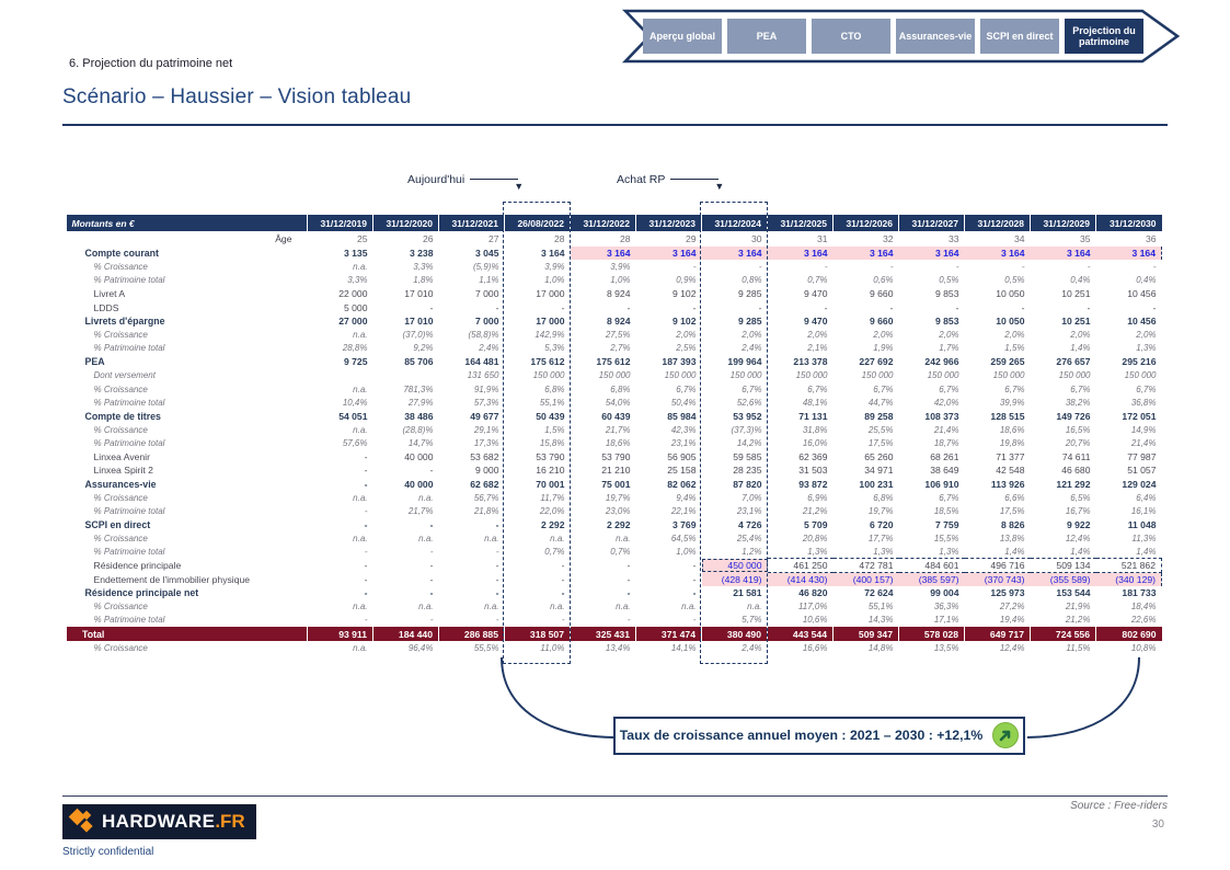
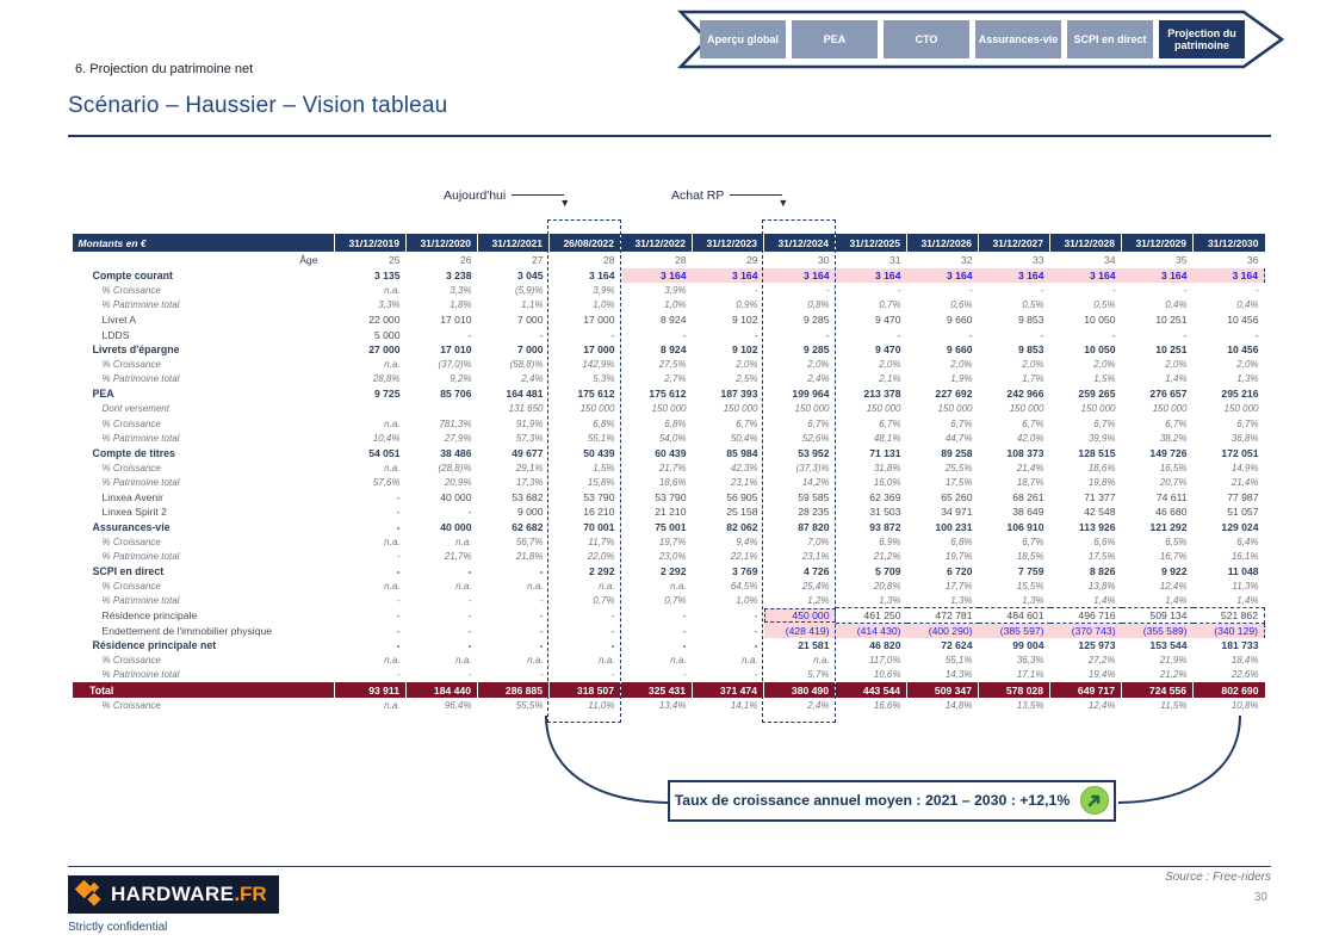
  Aperçu global
  PEA
  CTO
  Assurances-vie
  SCPI en direct
  Projection du patrimoine
  6. Projection du patrimoine net
  Scénario – Haussier – Vision tableau
  Aujourd'hui
  ▼
  Achat RP
  ▼
  Montants en €	31/12/2019	31/12/2020	31/12/2021	26/08/2022	31/12/2022	31/12/2023	31/12/2024	31/12/2025	31/12/2026	31/12/2027	31/12/2028	31/12/2029	31/12/2030
  Âge	25	26	27	28	28	29	30	31	32	33	34	35	36
  Compte courant	3 135	3 238	3 045	3 164	3 164	3 164	3 164	3 164	3 164	3 164	3 164	3 164	3 164
  % Croissance	n.a.	3,3%	(5,9)%	3,9%	3,9%	-	-	-	-	-	-	-	-
  % Patrimoine total	3,3%	1,8%	1,1%	1,0%	1,0%	0,9%	0,8%	0,7%	0,6%	0,5%	0,5%	0,4%	0,4%
  Livret A	22 000	17 010	7 000	17 000	8 924	9 102	9 285	9 470	9 660	9 853	10 050	10 251	10 456
  LDDS	5 000	-	-	-	-	-	-	-	-	-	-	-	-
  Livrets d'épargne	27 000	17 010	7 000	17 000	8 924	9 102	9 285	9 470	9 660	9 853	10 050	10 251	10 456
  % Croissance	n.a.	(37,0)%	(58,8)%	142,9%	27,5%	2,0%	2,0%	2,0%	2,0%	2,0%	2,0%	2,0%	2,0%
  % Patrimoine total	28,8%	9,2%	2,4%	5,3%	2,7%	2,5%	2,4%	2,1%	1,9%	1,7%	1,5%	1,4%	1,3%
  PEA	9 725	85 706	164 481	175 612	175 612	187 393	199 964	213 378	227 692	242 966	259 265	276 657	295 216
  Dont versement			131 650	150 000	150 000	150 000	150 000	150 000	150 000	150 000	150 000	150 000	150 000
  % Croissance	n.a.	781,3%	91,9%	6,8%	6,8%	6,7%	6,7%	6,7%	6,7%	6,7%	6,7%	6,7%	6,7%
  % Patrimoine total	10,4%	27,9%	57,3%	55,1%	54,0%	50,4%	52,6%	48,1%	44,7%	42,0%	39,9%	38,2%	36,8%
  Compte de titres	54 051	38 486	49 677	50 439	60 439	85 984	53 952	71 131	89 258	108 373	128 515	149 726	172 051
  % Croissance	n.a.	(28,8)%	29,1%	1,5%	21,7%	42,3%	(37,3)%	31,8%	25,5%	21,4%	18,6%	16,5%	14,9%
- % Patrimoine total	57,6%	14,7%	17,3%	15,8%	18,6%	23,1%	14,2%	16,0%	17,5%	18,7%	19,8%	20,7%	21,4%
+ % Patrimoine total	57,6%	20,9%	17,3%	15,8%	18,6%	23,1%	14,2%	16,0%	17,5%	18,7%	19,8%	20,7%	21,4%
  Linxea Avenir	-	40 000	53 682	53 790	53 790	56 905	59 585	62 369	65 260	68 261	71 377	74 611	77 987
  Linxea Spirit 2	-	-	9 000	16 210	21 210	25 158	28 235	31 503	34 971	38 649	42 548	46 680	51 057
  Assurances-vie	-	40 000	62 682	70 001	75 001	82 062	87 820	93 872	100 231	106 910	113 926	121 292	129 024
  % Croissance	n.a.	n.a.	56,7%	11,7%	19,7%	9,4%	7,0%	6,9%	6,8%	6,7%	6,6%	6,5%	6,4%
  % Patrimoine total	-	21,7%	21,8%	22,0%	23,0%	22,1%	23,1%	21,2%	19,7%	18,5%	17,5%	16,7%	16,1%
  SCPI en direct	-	-	-	2 292	2 292	3 769	4 726	5 709	6 720	7 759	8 826	9 922	11 048
  % Croissance	n.a.	n.a.	n.a.	n.a.	n.a.	64,5%	25,4%	20,8%	17,7%	15,5%	13,8%	12,4%	11,3%
  % Patrimoine total	-	-	-	0,7%	0,7%	1,0%	1,2%	1,3%	1,3%	1,3%	1,4%	1,4%	1,4%
  Résidence principale	-	-	-	-	-	-	450 000	461 250	472 781	484 601	496 716	509 134	521 862
- Endettement de l'immobilier physique	-	-	-	-	-	-	(428 419)	(414 430)	(400 157)	(385 597)	(370 743)	(355 589)	(340 129)
+ Endettement de l'immobilier physique	-	-	-	-	-	-	(428 419)	(414 430)	(400 290)	(385 597)	(370 743)	(355 589)	(340 129)
  Résidence principale net	-	-	-	-	-	-	21 581	46 820	72 624	99 004	125 973	153 544	181 733
  % Croissance	n.a.	n.a.	n.a.	n.a.	n.a.	n.a.	n.a.	117,0%	55,1%	36,3%	27,2%	21,9%	18,4%
  % Patrimoine total	-	-	-	-	-	-	5,7%	10,6%	14,3%	17,1%	19,4%	21,2%	22,6%
  Total	93 911	184 440	286 885	318 507	325 431	371 474	380 490	443 544	509 347	578 028	649 717	724 556	802 690
  % Croissance	n.a.	96,4%	55,5%	11,0%	13,4%	14,1%	2,4%	16,6%	14,8%	13,5%	12,4%	11,5%	10,8%
  Taux de croissance annuel moyen : 2021 – 2030 : +12,1%
  HARDWARE.FR
  Strictly confidential
  Source : Free-riders
  30
